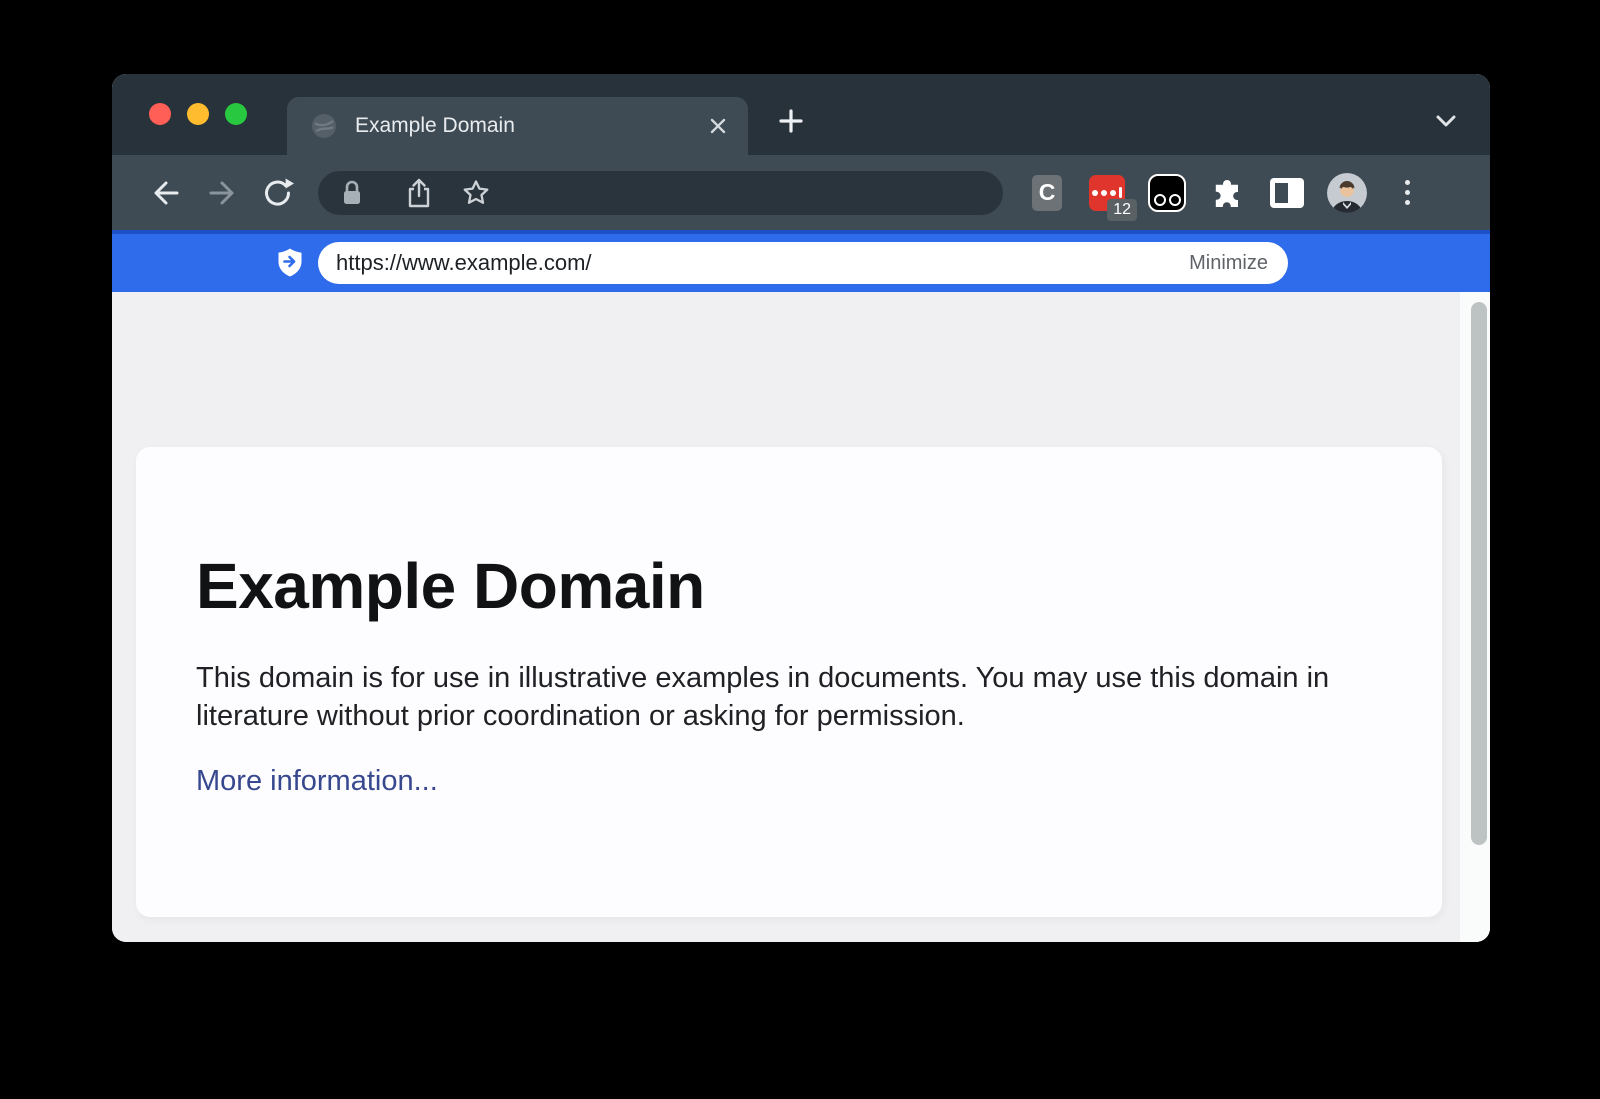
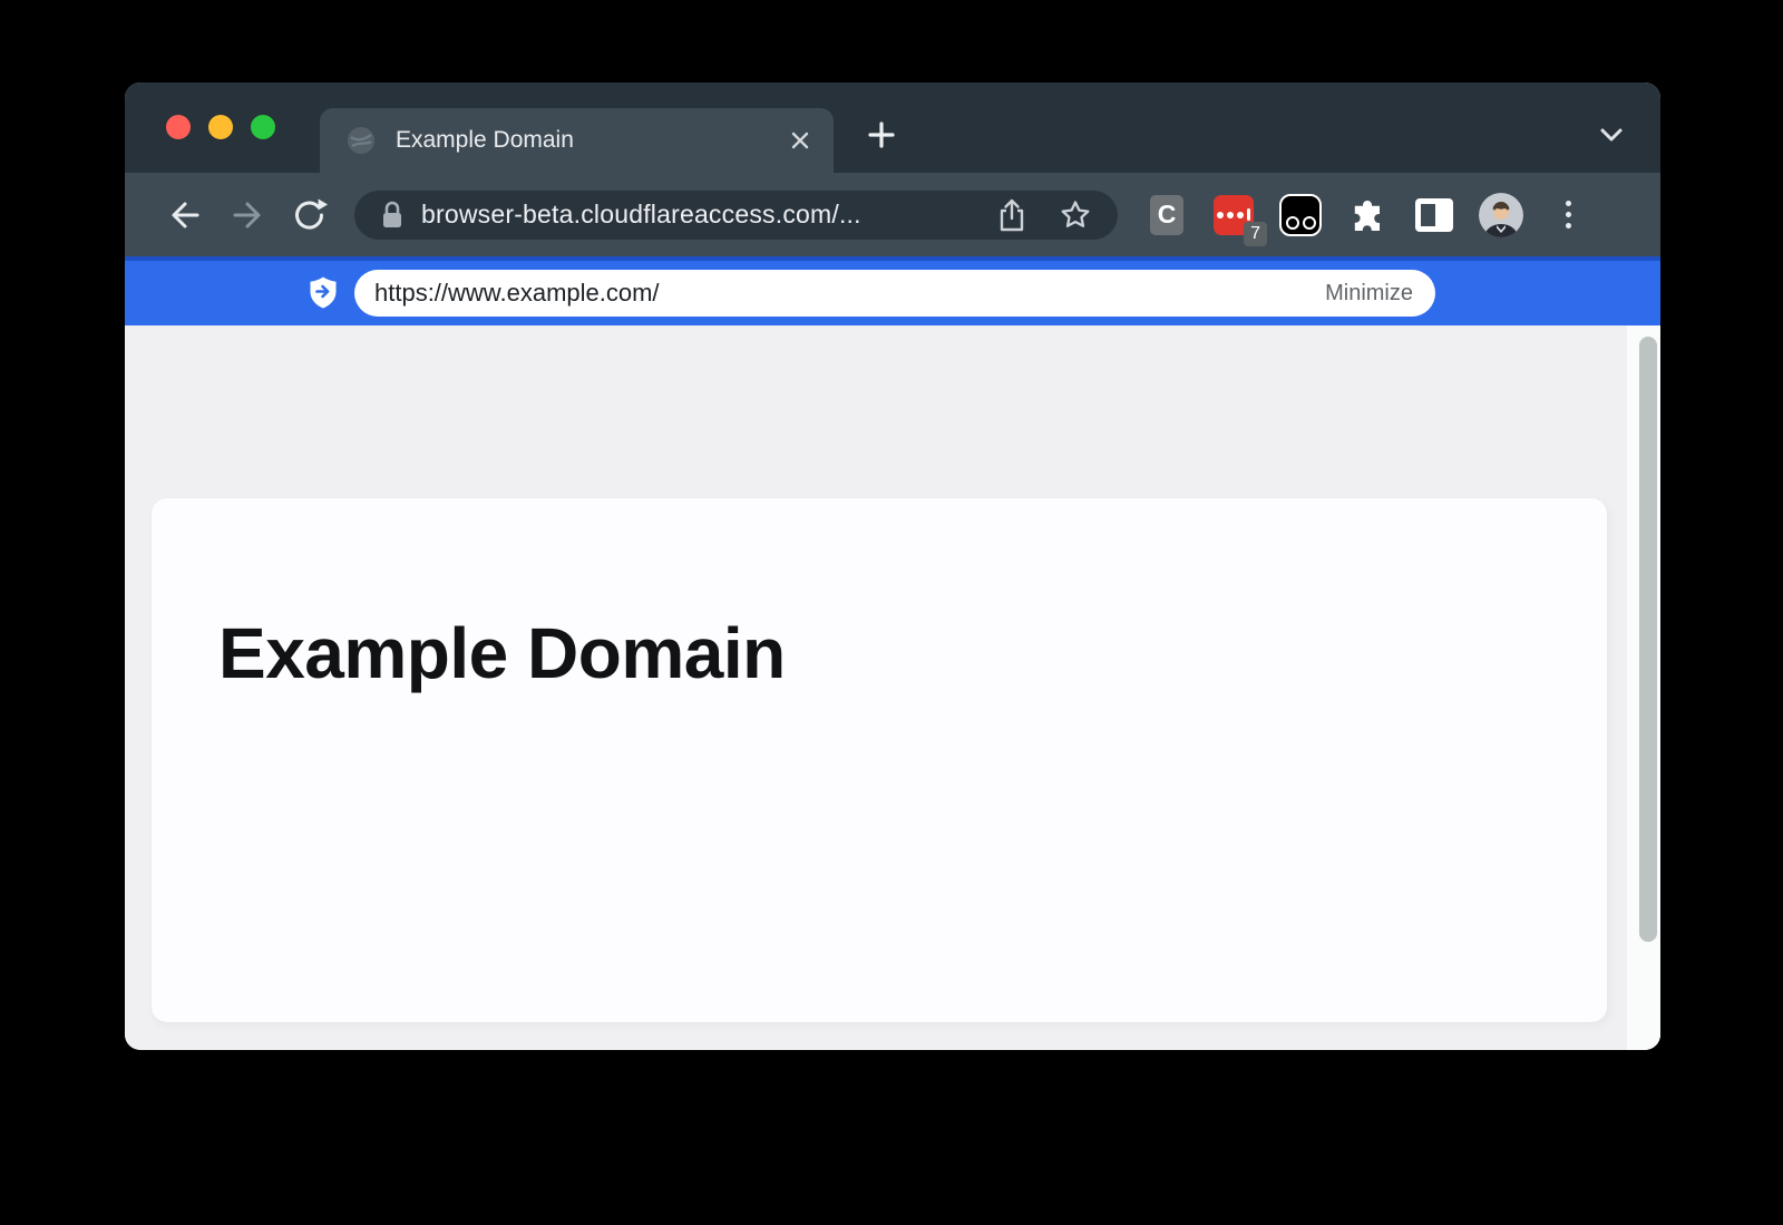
  Example Domain
+ browser-beta.cloudflareaccess.com/...
  C
- 12
+ 7
  https://www.example.com/
  Minimize
  Example Domain
- This domain is for use in illustrative examples in documents. You may use this domain in literature without prior coordination or asking for permission.
- More information...
